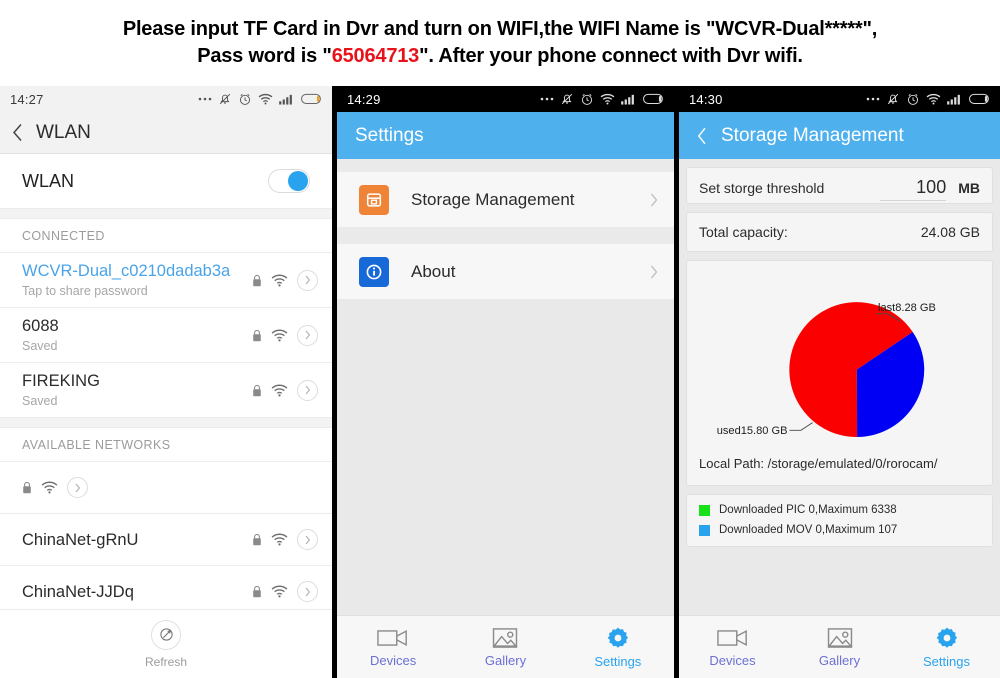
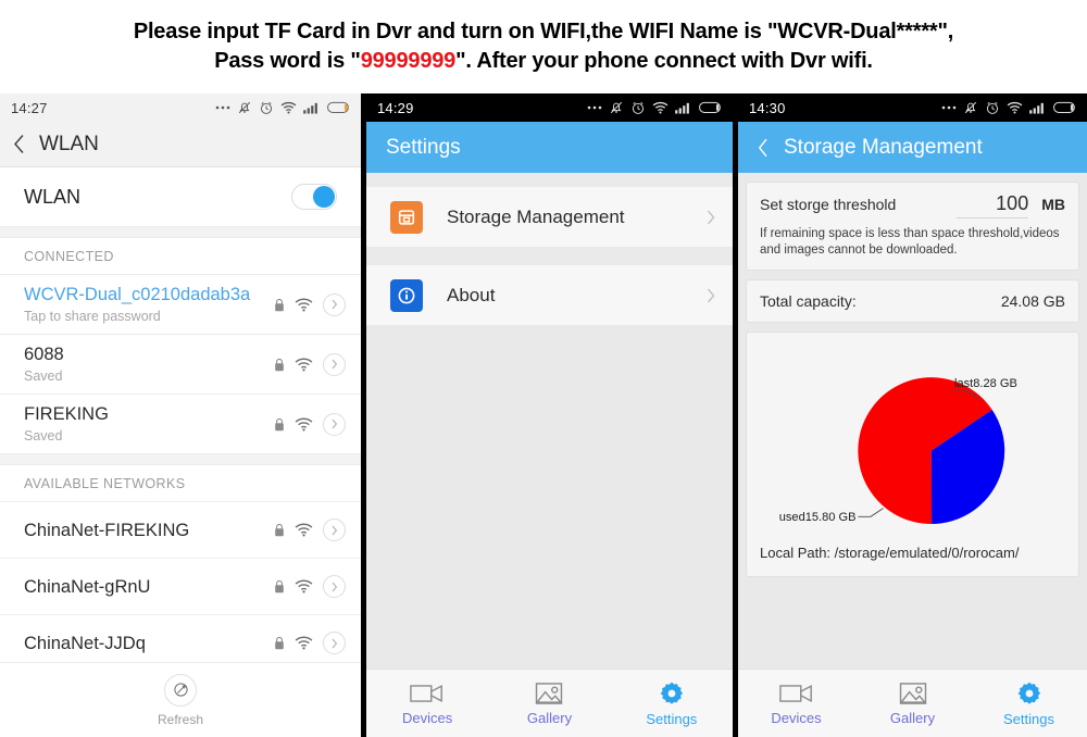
  Please input TF Card in Dvr and turn on WIFI,the WIFI Name is "WCVR-Dual*****",
- Pass word is "65064713". After your phone connect with Dvr wifi.
+ Pass word is "99999999". After your phone connect with Dvr wifi.
  14:27
  WLAN
  WLAN
  CONNECTED
  WCVR-Dual_c0210dadab3a
  Tap to share password
  6088
  Saved
  FIREKING
  Saved
  AVAILABLE NETWORKS
+ ChinaNet-FIREKING
  ChinaNet-gRnU
  ChinaNet-JJDq
  Refresh
  14:29
  Settings
  Storage Management
  About
  Devices
  Gallery
  Settings
  14:30
  Storage Management
  Set storge threshold
  100
  MB
+ If remaining space is less than space threshold,videos and images cannot be downloaded.
  Total capacity:
  24.08 GB
  last8.28 GB
  used15.80 GB
  Local Path: /storage/emulated/0/rorocam/
- Downloaded PIC 0,Maximum 6338
- Downloaded MOV 0,Maximum 107
  Devices
  Gallery
  Settings
